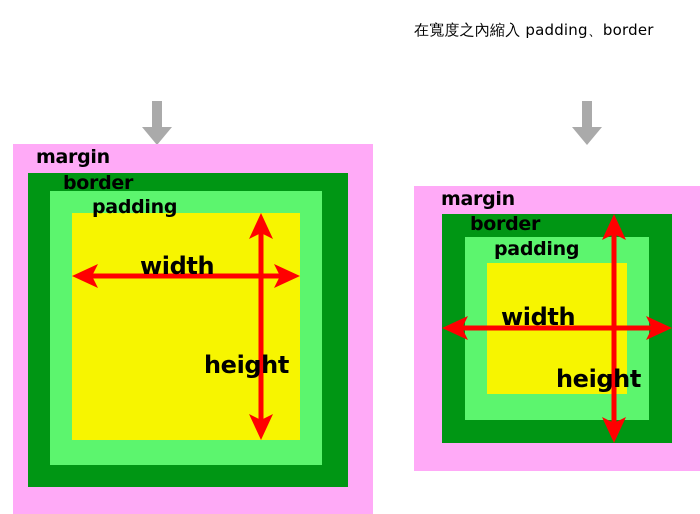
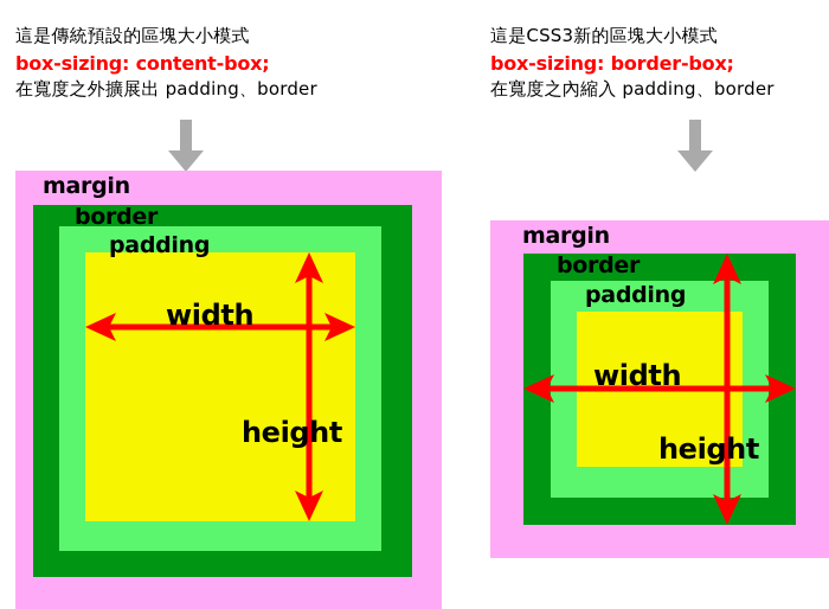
+ 這是傳統預設的區塊大小模式
+ box-sizing: content-box;
+ 在寬度之外擴展出 padding、border
+ 這是CSS3新的區塊大小模式
+ box-sizing: border-box;
  在寬度之內縮入 padding、border
  margin
  border
  padding
  width
  height
  margin
  border
  padding
  width
  height
